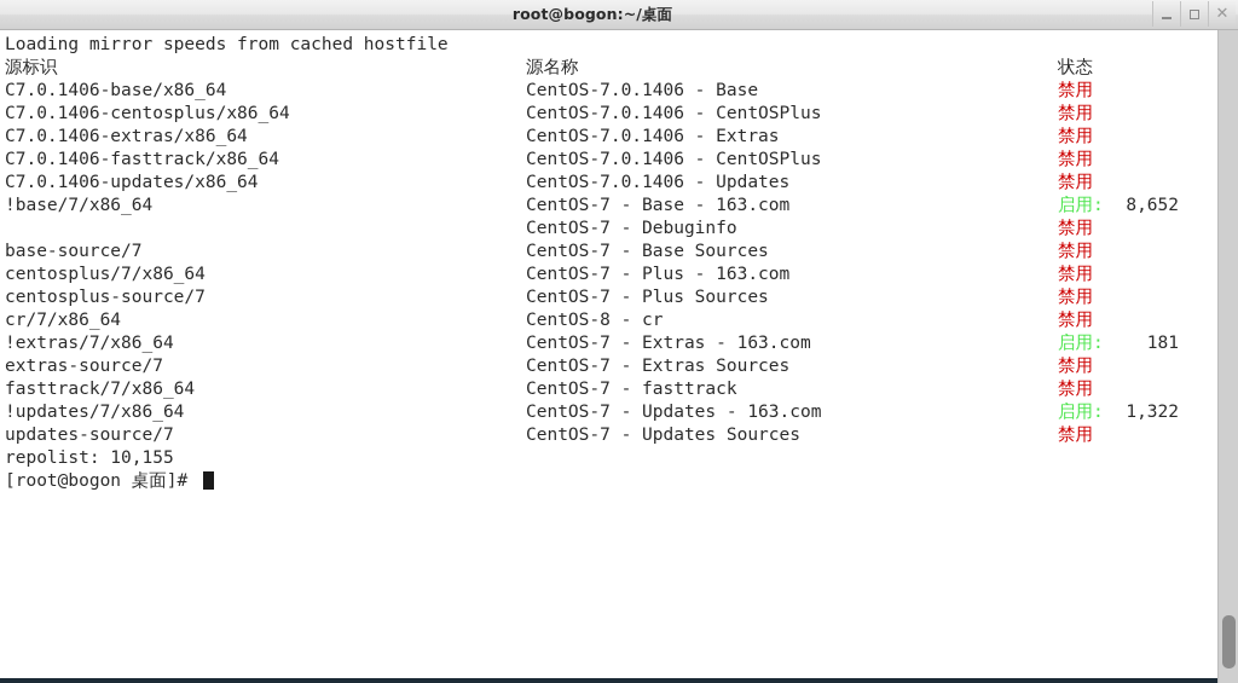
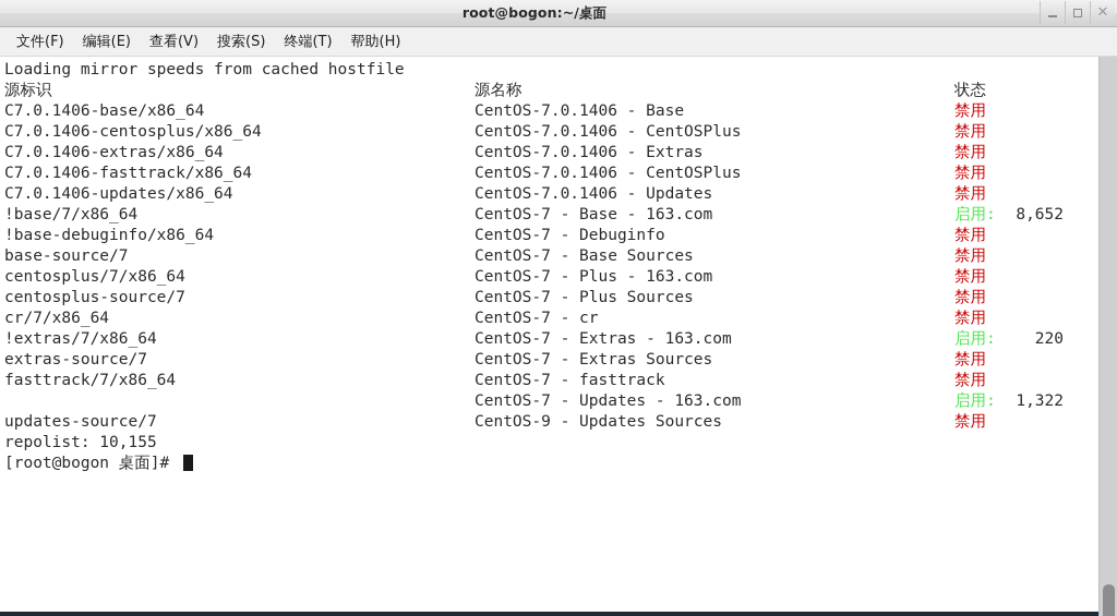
  root@bogon:~/桌面
  ✕
+ 文件(F)
+ 编辑(E)
+ 查看(V)
+ 搜索(S)
+ 终端(T)
+ 帮助(H)
  Loading mirror speeds from cached hostfile
  源标识
  源名称
  状态
  C7.0.1406-base/x86_64
  CentOS-7.0.1406 - Base
  禁用
  C7.0.1406-centosplus/x86_64
  CentOS-7.0.1406 - CentOSPlus
  禁用
  C7.0.1406-extras/x86_64
  CentOS-7.0.1406 - Extras
  禁用
  C7.0.1406-fasttrack/x86_64
  CentOS-7.0.1406 - CentOSPlus
  禁用
  C7.0.1406-updates/x86_64
  CentOS-7.0.1406 - Updates
  禁用
  !base/7/x86_64
  CentOS-7 - Base - 163.com
  启用:
  8,652
+ !base-debuginfo/x86_64
  CentOS-7 - Debuginfo
  禁用
  base-source/7
  CentOS-7 - Base Sources
  禁用
  centosplus/7/x86_64
  CentOS-7 - Plus - 163.com
  禁用
  centosplus-source/7
  CentOS-7 - Plus Sources
  禁用
  cr/7/x86_64
- CentOS-8 - cr
+ CentOS-7 - cr
  禁用
  !extras/7/x86_64
  CentOS-7 - Extras - 163.com
  启用:
- 181
+ 220
  extras-source/7
  CentOS-7 - Extras Sources
  禁用
  fasttrack/7/x86_64
  CentOS-7 - fasttrack
  禁用
- !updates/7/x86_64
  CentOS-7 - Updates - 163.com
  启用:
  1,322
  updates-source/7
- CentOS-7 - Updates Sources
+ CentOS-9 - Updates Sources
  禁用
  repolist: 10,155
  [root@bogon 桌面]#
